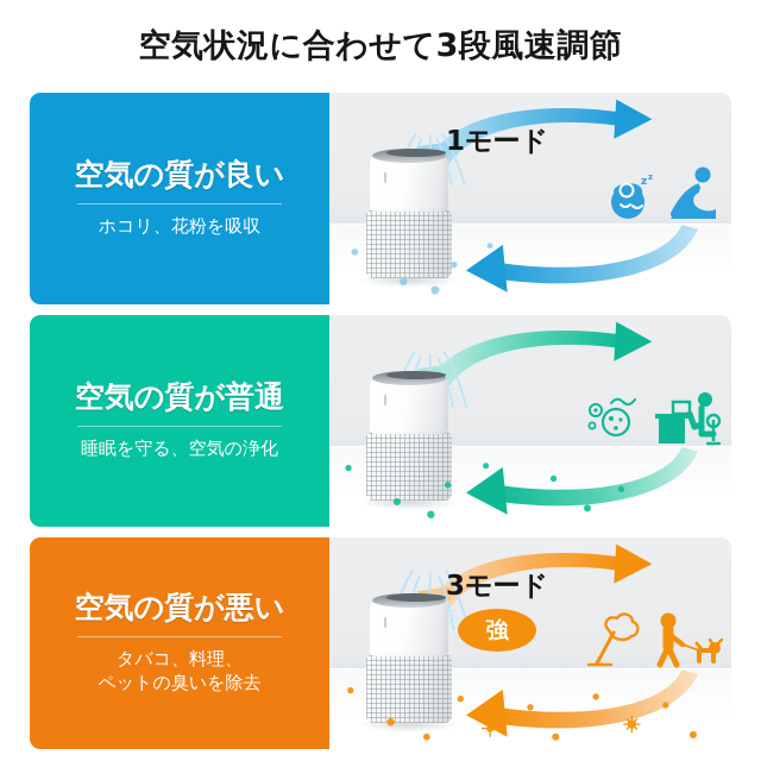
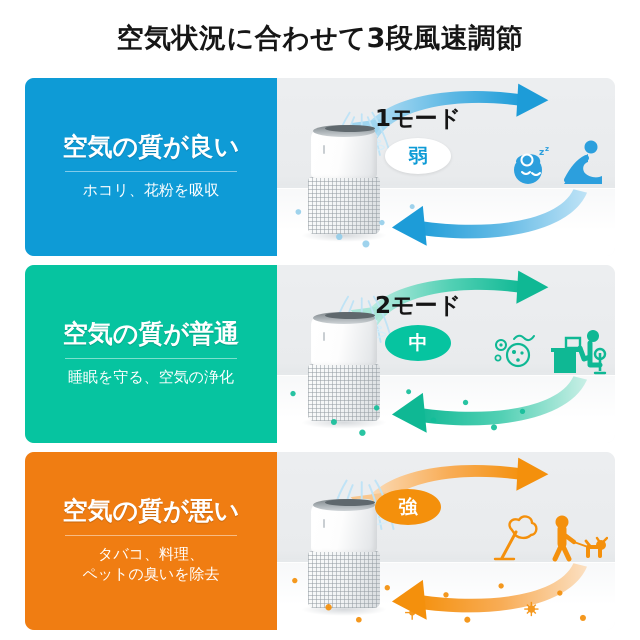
  空気状況に合わせて3段風速調節
  空気の質が良い
  ホコリ、花粉を吸収
  1モード
+ 弱
  z
  z
  空気の質が普通
  睡眠を守る、空気の浄化
+ 2モード
+ 中
  空気の質が悪い
  タバコ、料理、
  ペットの臭いを除去
- 3モード
  強
